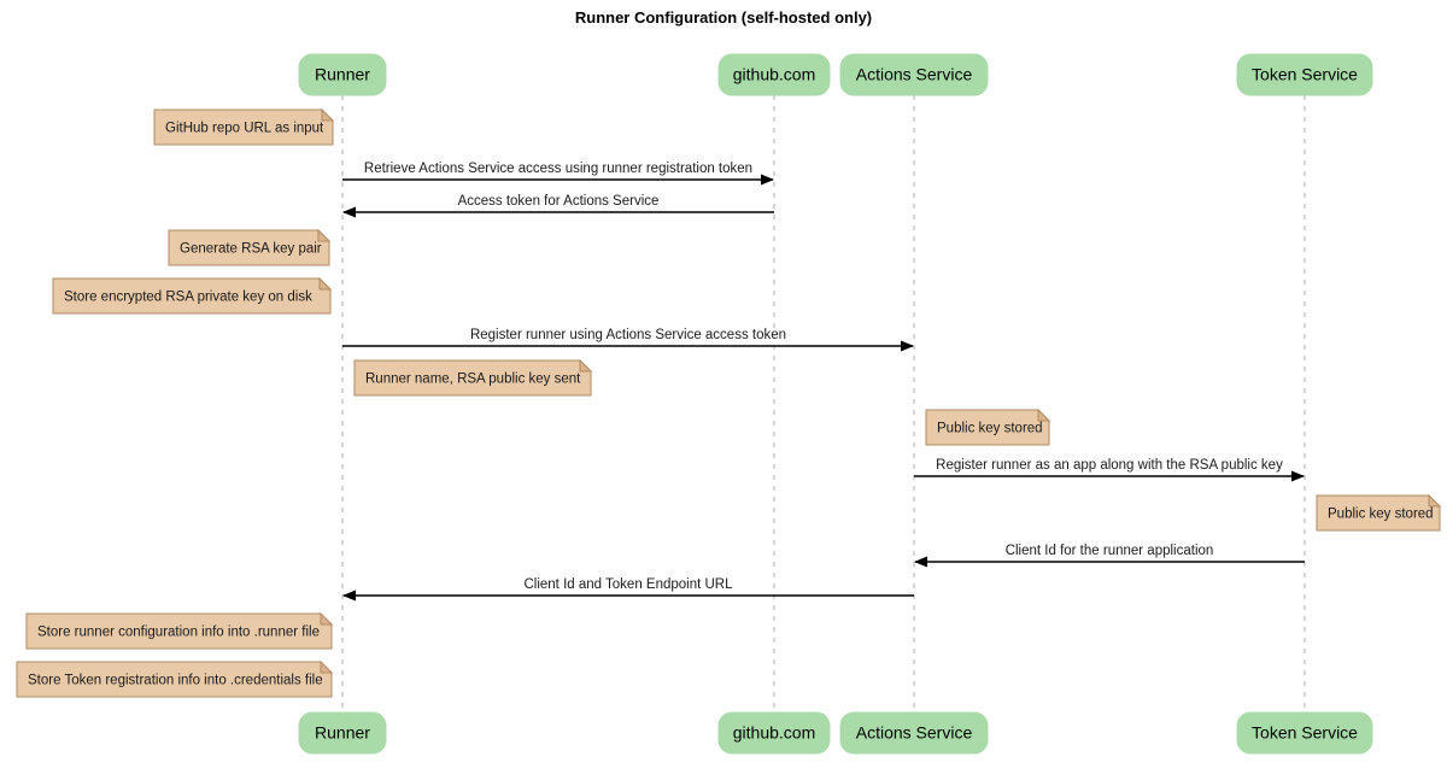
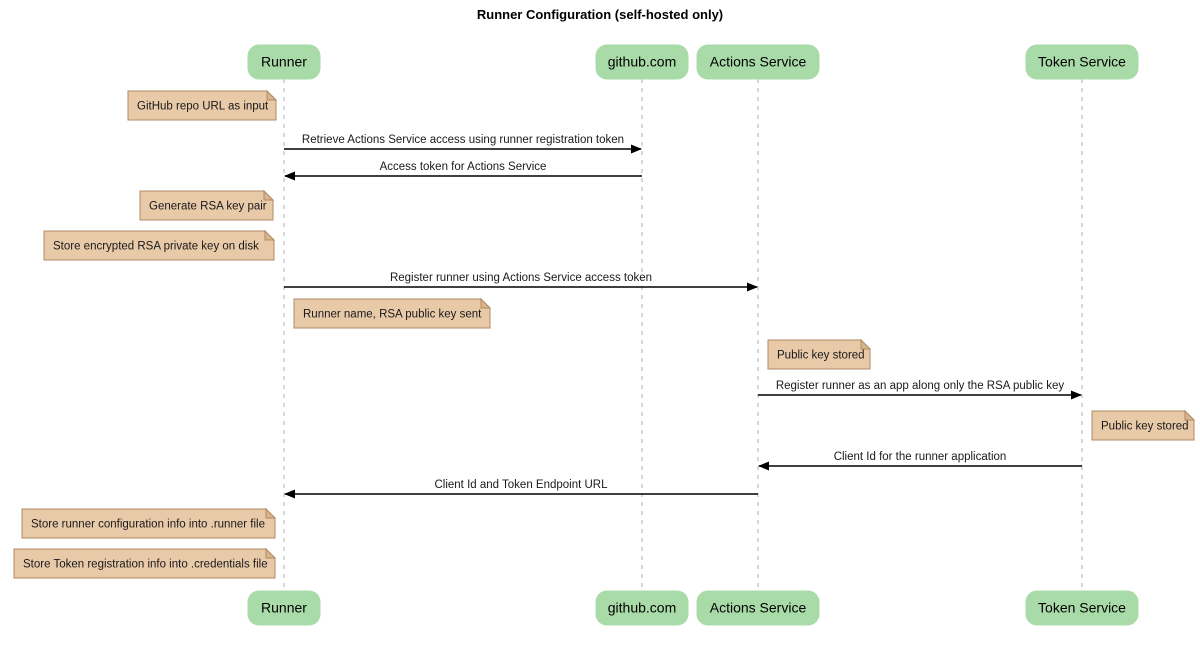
  Runner Configuration (self-hosted only)
  Retrieve Actions Service access using runner registration token
  Access token for Actions Service
  Register runner using Actions Service access token
- Register runner as an app along with the RSA public key
+ Register runner as an app along only the RSA public key
  Client Id for the runner application
  Client Id and Token Endpoint URL
  Runner
  github.com
  Actions Service
  Token Service
  Runner
  github.com
  Actions Service
  Token Service
  GitHub repo URL as input
  Generate RSA key pair
  Store encrypted RSA private key on disk
  Runner name, RSA public key sent
  Public key stored
  Public key stored
  Store runner configuration info into .runner file
  Store Token registration info into .credentials file
